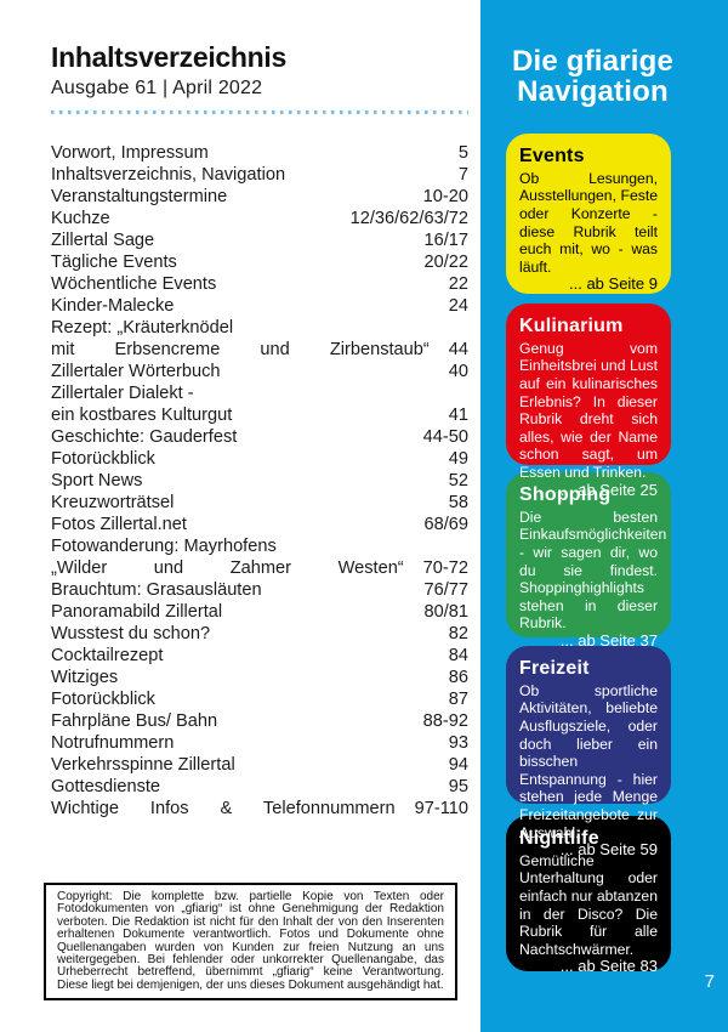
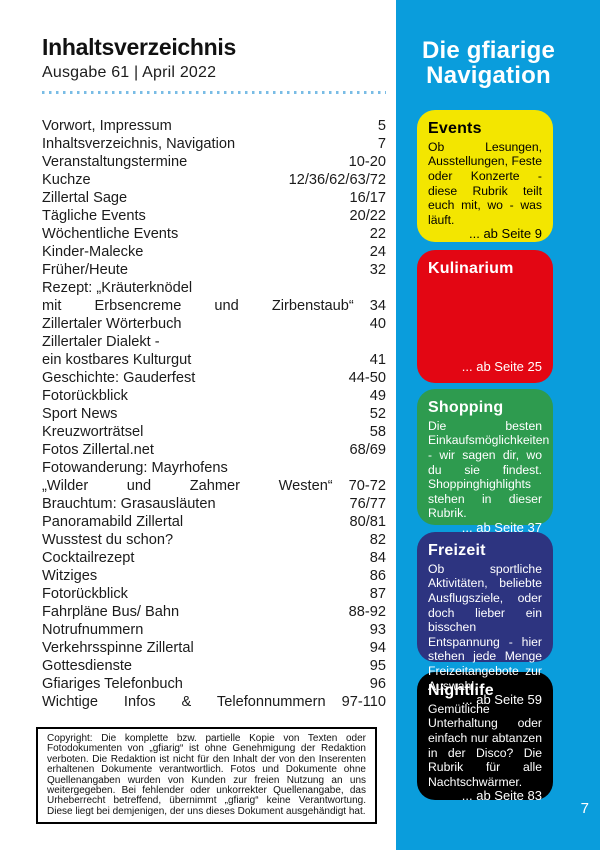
  Inhaltsverzeichnis
  Ausgabe 61 | April 2022
  Vorwort, Impressum
  5
  Inhaltsverzeichnis, Navigation
  7
  Veranstaltungstermine
  10-20
  Kuchze
  12/36/62/63/72
  Zillertal Sage
  16/17
  Tägliche Events
  20/22
  Wöchentliche Events
  22
  Kinder-Malecke
  24
+ Früher/Heute
+ 32
  Rezept: „Kräuterknödel
  mit Erbsencreme und Zirbenstaub“
- 44
+ 34
  Zillertaler Wörterbuch
  40
  Zillertaler Dialekt -
  ein kostbares Kulturgut
  41
  Geschichte: Gauderfest
  44-50
  Fotorückblick
  49
  Sport News
  52
  Kreuzworträtsel
  58
  Fotos Zillertal.net
  68/69
  Fotowanderung: Mayrhofens
  „Wilder und Zahmer Westen“
  70-72
  Brauchtum: Grasausläuten
  76/77
  Panoramabild Zillertal
  80/81
  Wusstest du schon?
  82
  Cocktailrezept
  84
  Witziges
  86
  Fotorückblick
  87
  Fahrpläne Bus/ Bahn
  88-92
  Notrufnummern
  93
  Verkehrsspinne Zillertal
  94
  Gottesdienste
  95
+ Gfiariges Telefonbuch
+ 96
  Wichtige Infos & Telefonnummern
  97-110
  Copyright: Die komplette bzw. partielle Kopie von Texten oder Fotodokumenten von „gfiarig“ ist ohne Genehmigung der Redaktion verboten. Die Redaktion ist nicht für den Inhalt der von den Inserenten erhaltenen Dokumente verantwortlich. Fotos und Dokumente ohne Quellenangaben wurden von Kunden zur freien Nutzung an uns weitergegeben. Bei fehlender oder unkorrekter Quellenangabe, das Urheberrecht betreffend, übernimmt „gfiarig“ keine Verantwortung. Diese liegt bei demjenigen, der uns dieses Dokument ausgehändigt hat.
  Die gfiarige
  Navigation
  Events
  Ob Lesungen, Ausstellungen, Feste oder Konzerte - diese Rubrik teilt euch mit, wo - was läuft.
  ... ab Seite 9
  Kulinarium
- Genug vom Einheitsbrei und Lust auf ein kulinarisches Erlebnis? In dieser Rubrik dreht sich alles, wie der Name schon sagt, um Essen und Trinken.
  ... ab Seite 25
  Shopping
  Die besten Einkaufsmöglichkeiten - wir sagen dir, wo du sie findest. Shoppinghighlights stehen in dieser Rubrik.
  ... ab Seite 37
  Freizeit
  Ob sportliche Aktivitäten, beliebte Ausflugsziele, oder doch lieber ein bisschen Entspannung - hier stehen jede Menge Freizeitangebote zur Auswahl.
  ... ab Seite 59
  Nightlife
  Gemütliche Unterhaltung oder einfach nur abtanzen in der Disco? Die Rubrik für alle Nachtschwärmer.
  ... ab Seite 83
  7
